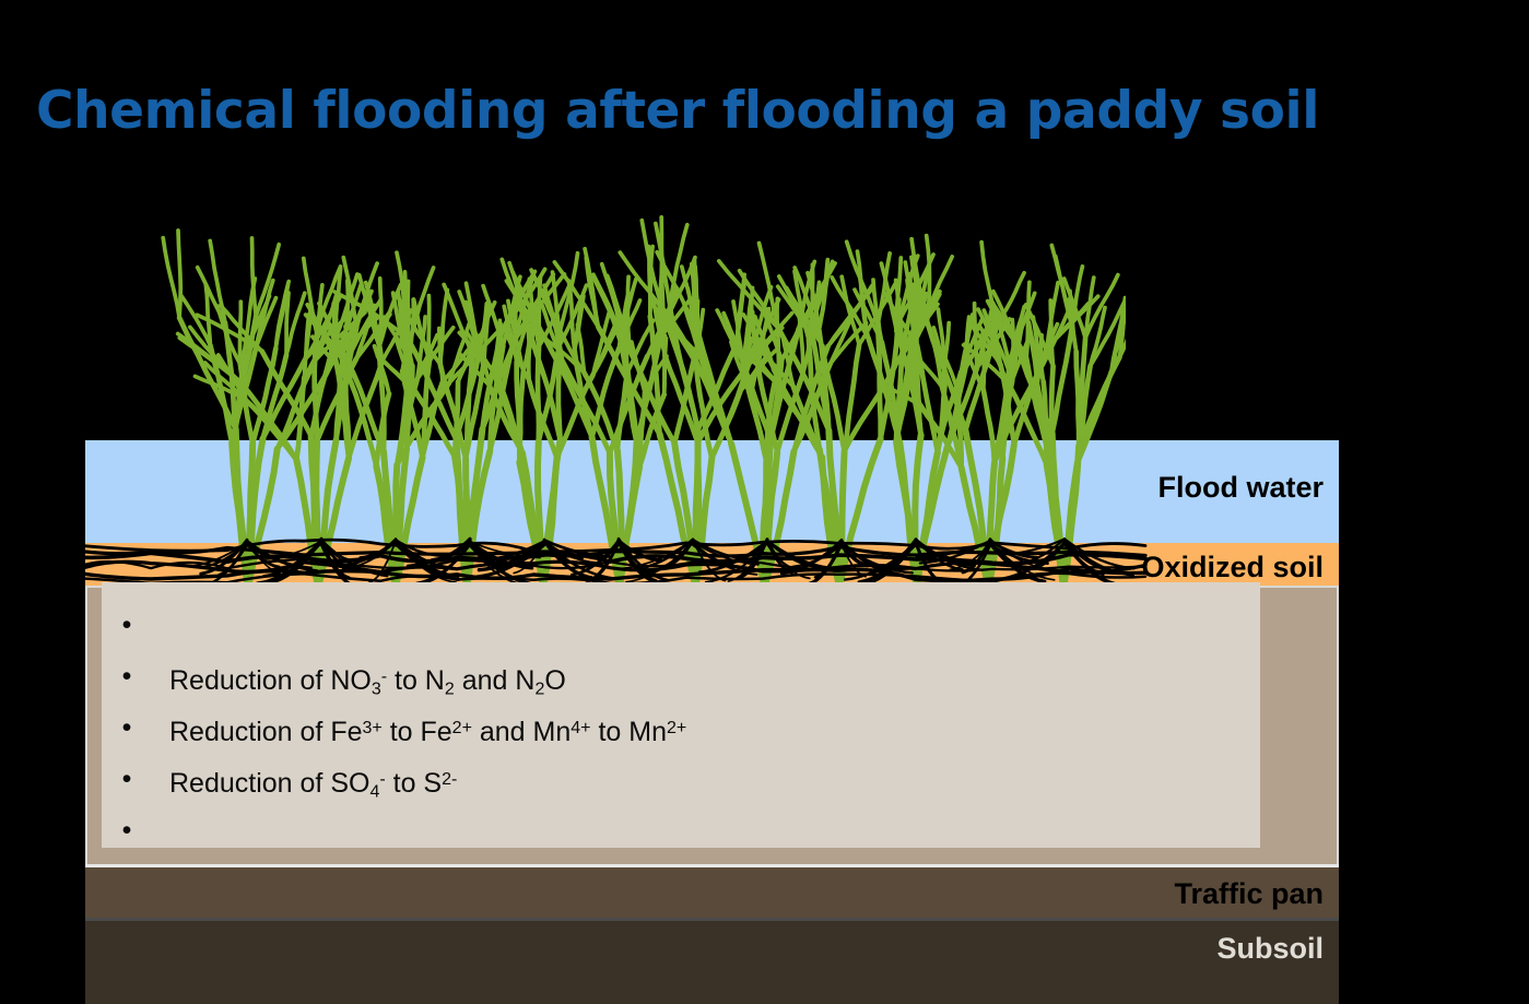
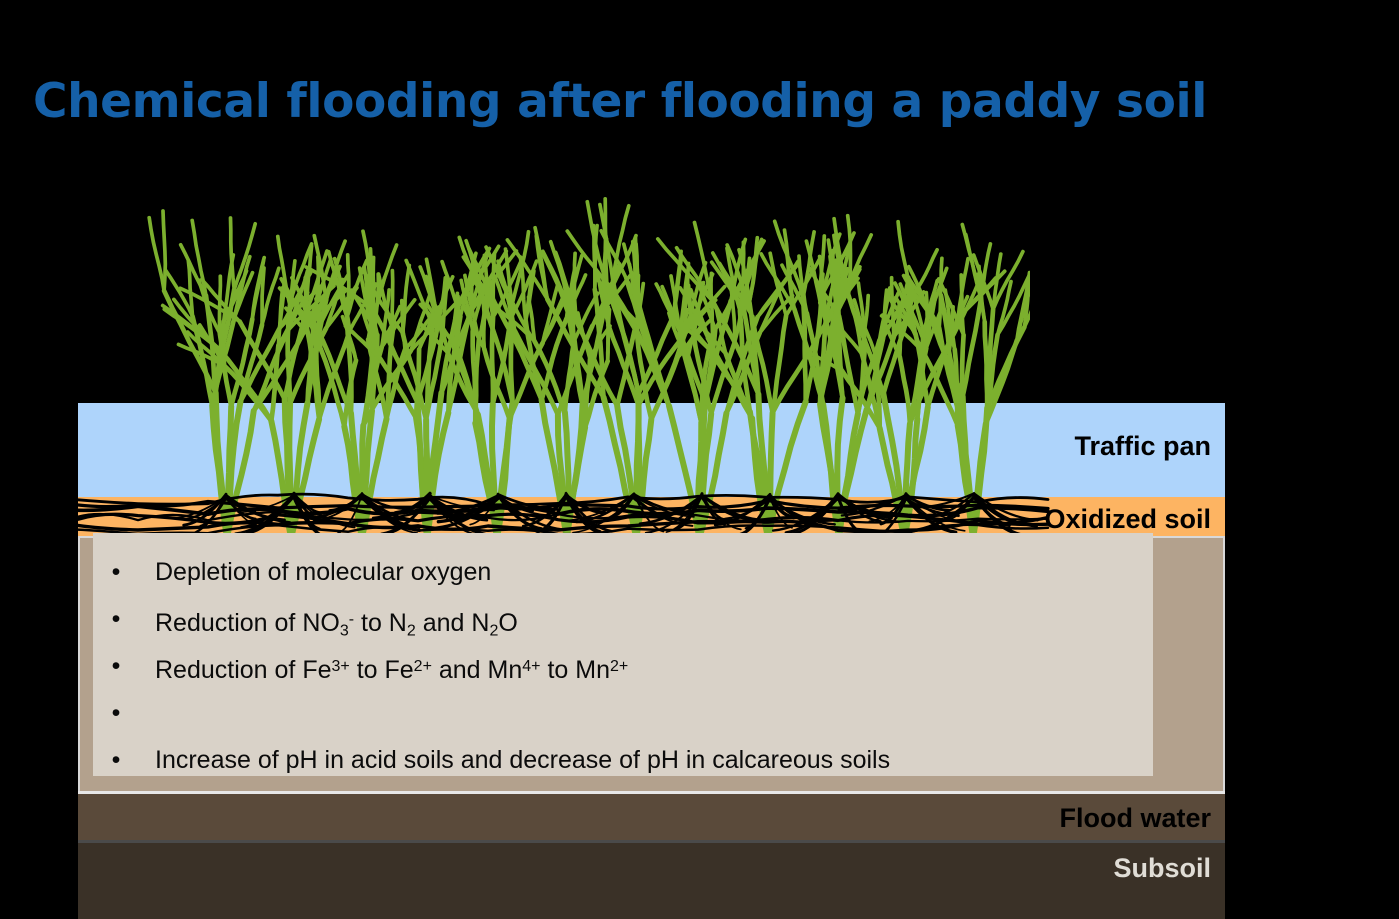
  Chemical flooding after flooding a paddy soil
- Flood water
+ Traffic pan
  Oxidized soil
- Traffic pan
+ Flood water
  Subsoil
  •
+ Depletion of molecular oxygen
  •
  Reduction of NO3- to N2 and N2O
  •
  Reduction of Fe3+ to Fe2+ and Mn4+ to Mn2+
  •
- Reduction of SO4- to S2-
  •
+ Increase of pH in acid soils and decrease of pH in calcareous soils
